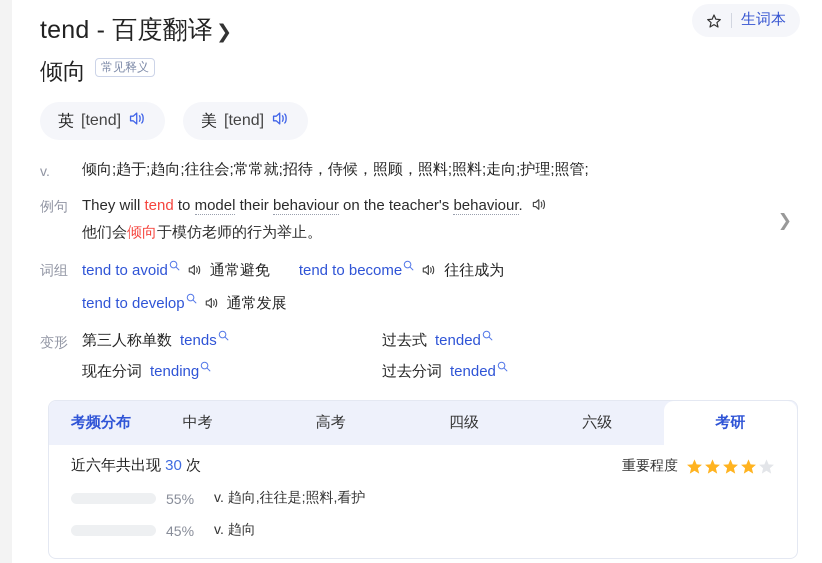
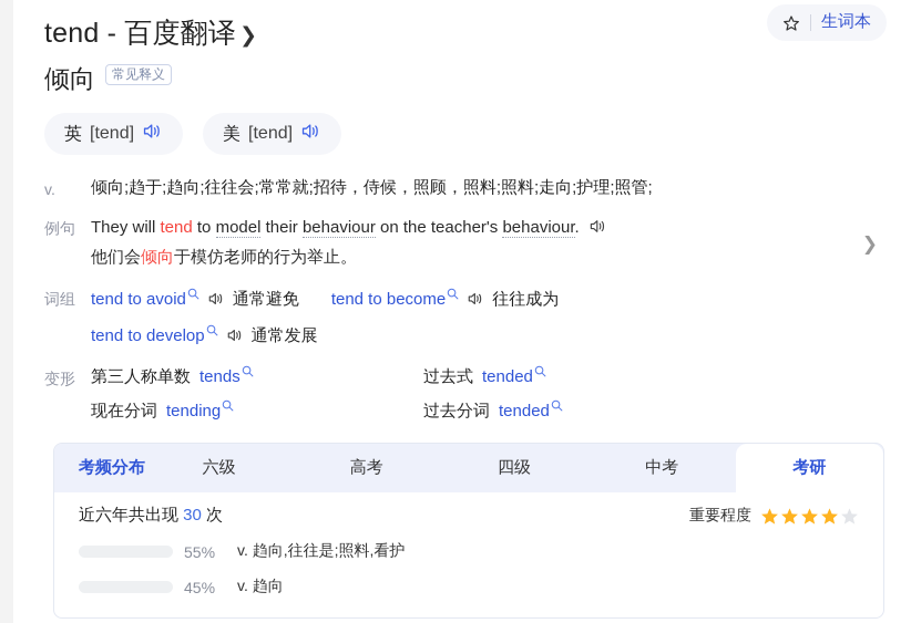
  tend - 百度翻译
  ❯
  生词本
  倾向
  常见释义
  英
  [tend]
  美
  [tend]
  v.
  倾向;趋于;趋向;往往会;常常就;招待，侍候，照顾，照料;照料;走向;护理;照管;
  例句
  They will tend to model their behaviour on the teacher's behaviour.
  他们会倾向于模仿老师的行为举止。
  ❯
  词组
  tend to avoid
  通常避免
  tend to become
  往往成为
  tend to develop
  通常发展
  变形
  第三人称单数 tends
  过去式 tended
  现在分词 tending
  过去分词 tended
  考频分布
- 中考
+ 六级
  高考
  四级
- 六级
+ 中考
  考研
  近六年共出现 30 次
  重要程度
  55%
  v. 趋向,往往是;照料,看护
  45%
  v. 趋向
